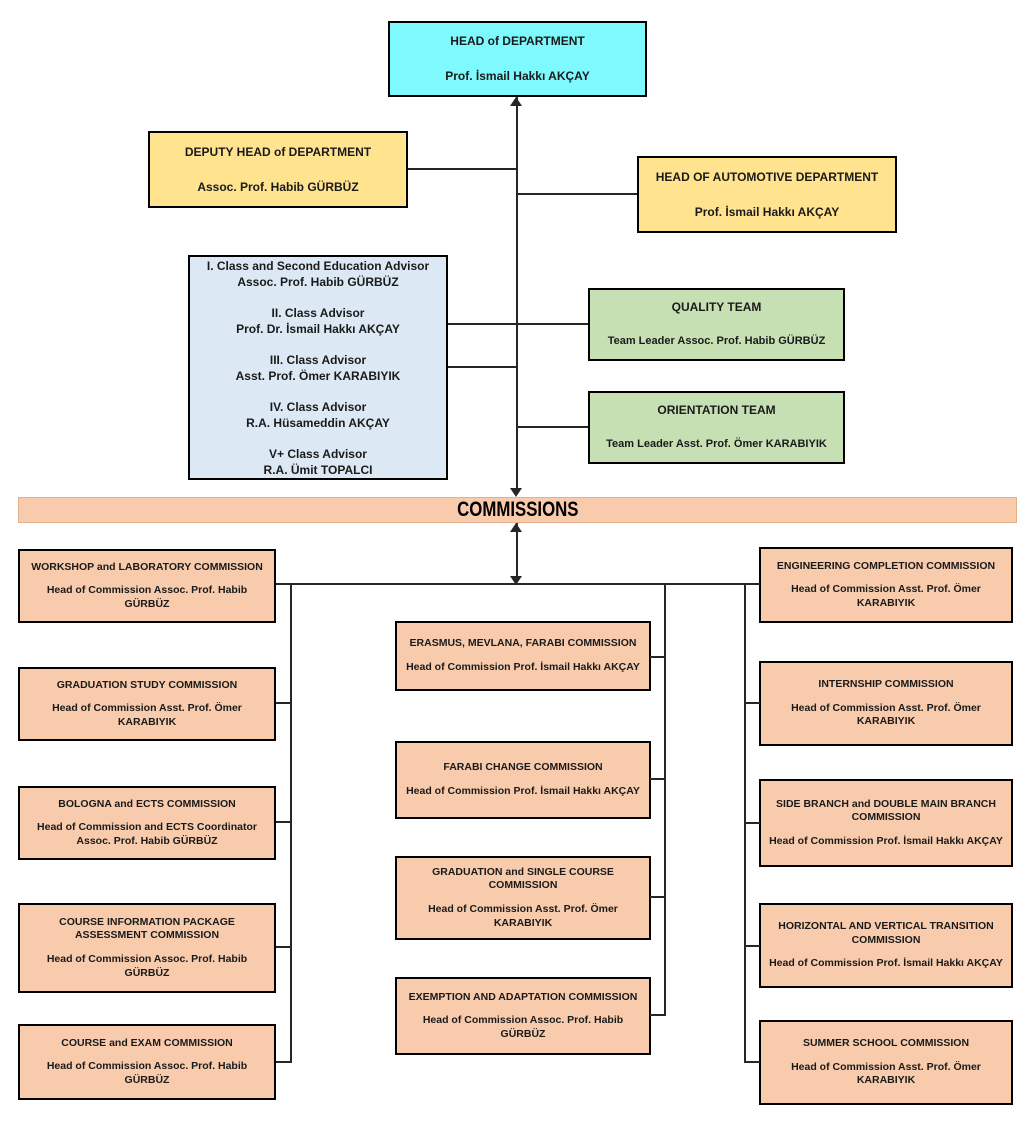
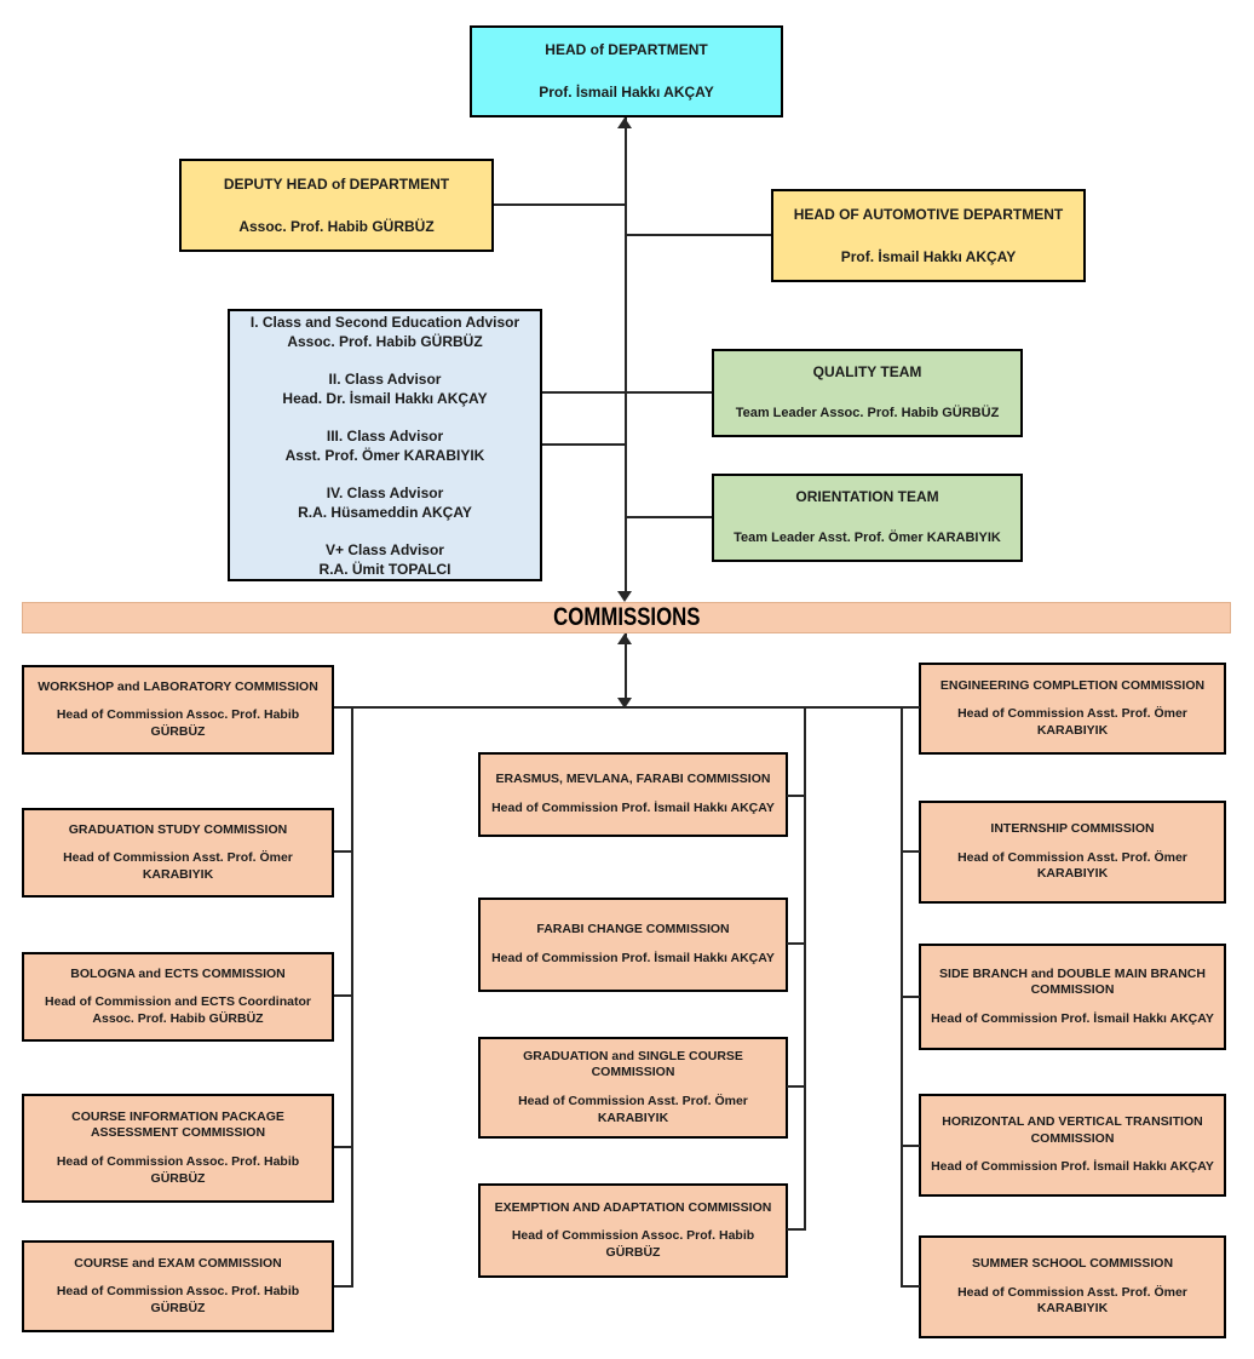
  HEAD of DEPARTMENT
  Prof. İsmail Hakkı AKÇAY
  DEPUTY HEAD of DEPARTMENT
  Assoc. Prof. Habib GÜRBÜZ
  HEAD OF AUTOMOTIVE DEPARTMENT
  Prof. İsmail Hakkı AKÇAY
  I. Class and Second Education Advisor
  Assoc. Prof. Habib GÜRBÜZ
  II. Class Advisor
- Prof. Dr. İsmail Hakkı AKÇAY
+ Head. Dr. İsmail Hakkı AKÇAY
  III. Class Advisor
  Asst. Prof. Ömer KARABIYIK
  IV. Class Advisor
  R.A. Hüsameddin AKÇAY
  V+ Class Advisor
  R.A. Ümit TOPALCI
  QUALITY TEAM
  Team Leader Assoc. Prof. Habib GÜRBÜZ
  ORIENTATION TEAM
  Team Leader Asst. Prof. Ömer KARABIYIK
  COMMISSIONS
  WORKSHOP and LABORATORY COMMISSION
  Head of Commission Assoc. Prof. Habib GÜRBÜZ
  GRADUATION STUDY COMMISSION
  Head of Commission Asst. Prof. Ömer KARABIYIK
  BOLOGNA and ECTS COMMISSION
  Head of Commission and ECTS Coordinator Assoc. Prof. Habib GÜRBÜZ
  COURSE INFORMATION PACKAGE ASSESSMENT COMMISSION
  Head of Commission Assoc. Prof. Habib GÜRBÜZ
  COURSE and EXAM COMMISSION
  Head of Commission Assoc. Prof. Habib GÜRBÜZ
  ERASMUS, MEVLANA, FARABI COMMISSION
  Head of Commission Prof. İsmail Hakkı AKÇAY
  FARABI CHANGE COMMISSION
  Head of Commission Prof. İsmail Hakkı AKÇAY
  GRADUATION and SINGLE COURSE COMMISSION
  Head of Commission Asst. Prof. Ömer KARABIYIK
  EXEMPTION AND ADAPTATION COMMISSION
  Head of Commission Assoc. Prof. Habib GÜRBÜZ
  ENGINEERING COMPLETION COMMISSION
  Head of Commission Asst. Prof. Ömer KARABIYIK
  INTERNSHIP COMMISSION
  Head of Commission Asst. Prof. Ömer KARABIYIK
  SIDE BRANCH and DOUBLE MAIN BRANCH COMMISSION
  Head of Commission Prof. İsmail Hakkı AKÇAY
  HORIZONTAL AND VERTICAL TRANSITION COMMISSION
  Head of Commission Prof. İsmail Hakkı AKÇAY
  SUMMER SCHOOL COMMISSION
  Head of Commission Asst. Prof. Ömer KARABIYIK
